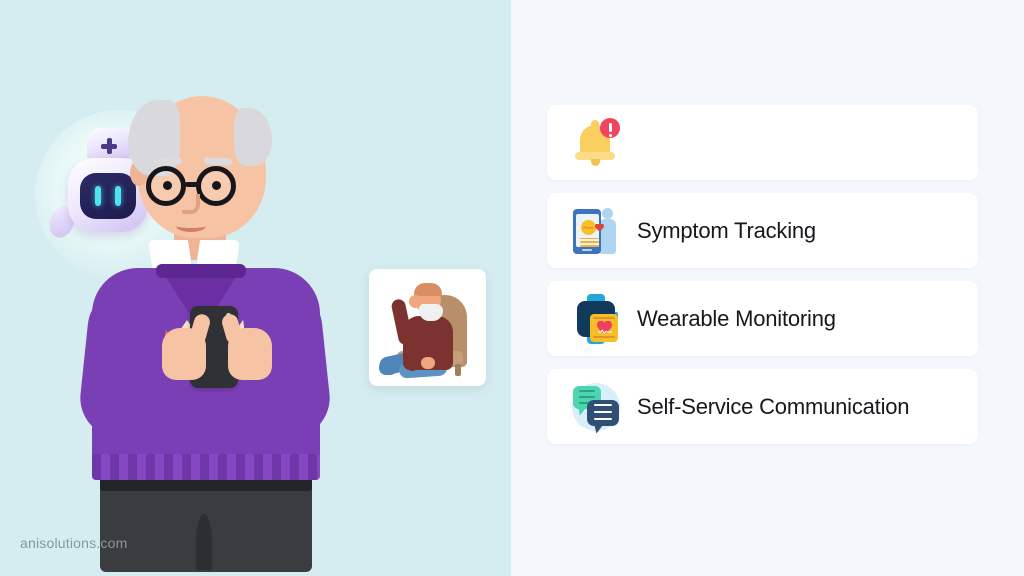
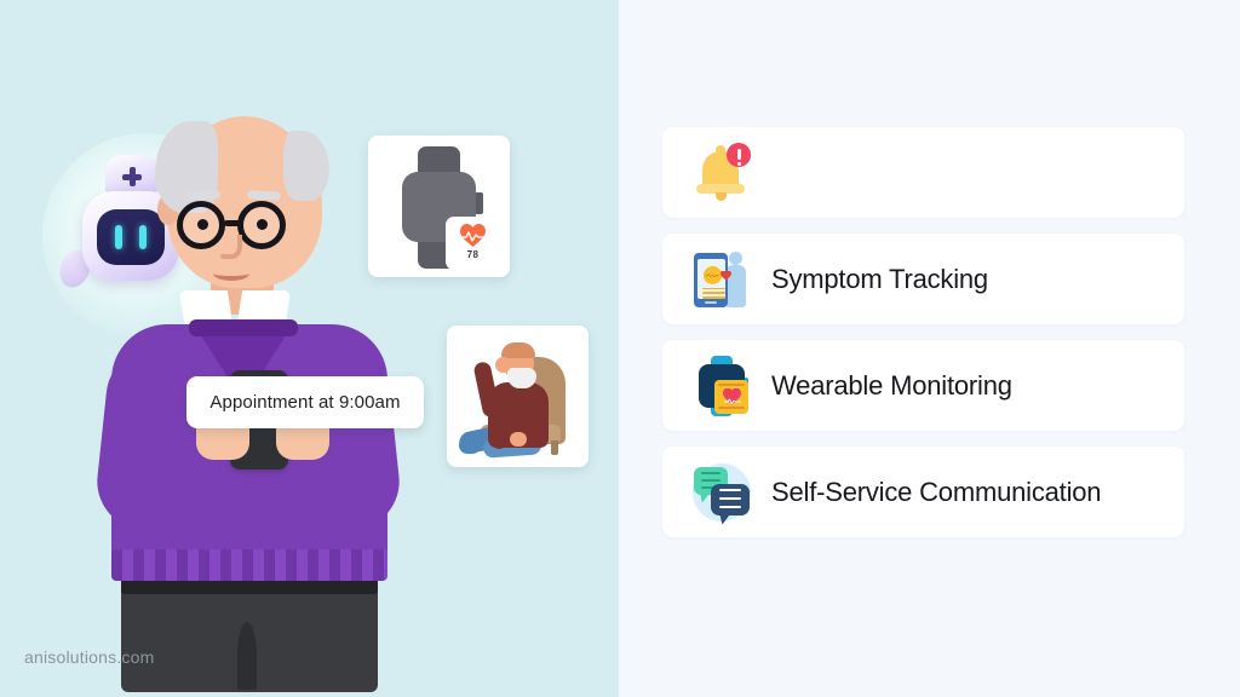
+ Appointment at 9:00am
+ 78
  anisolutions.com
  Symptom Tracking
  Wearable Monitoring
  Self-Service Communication
